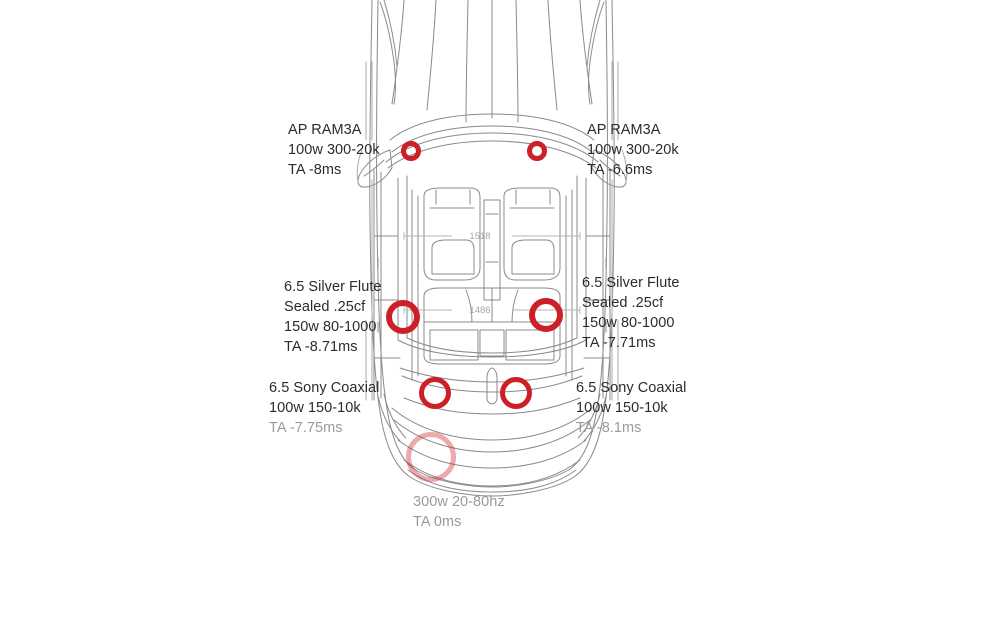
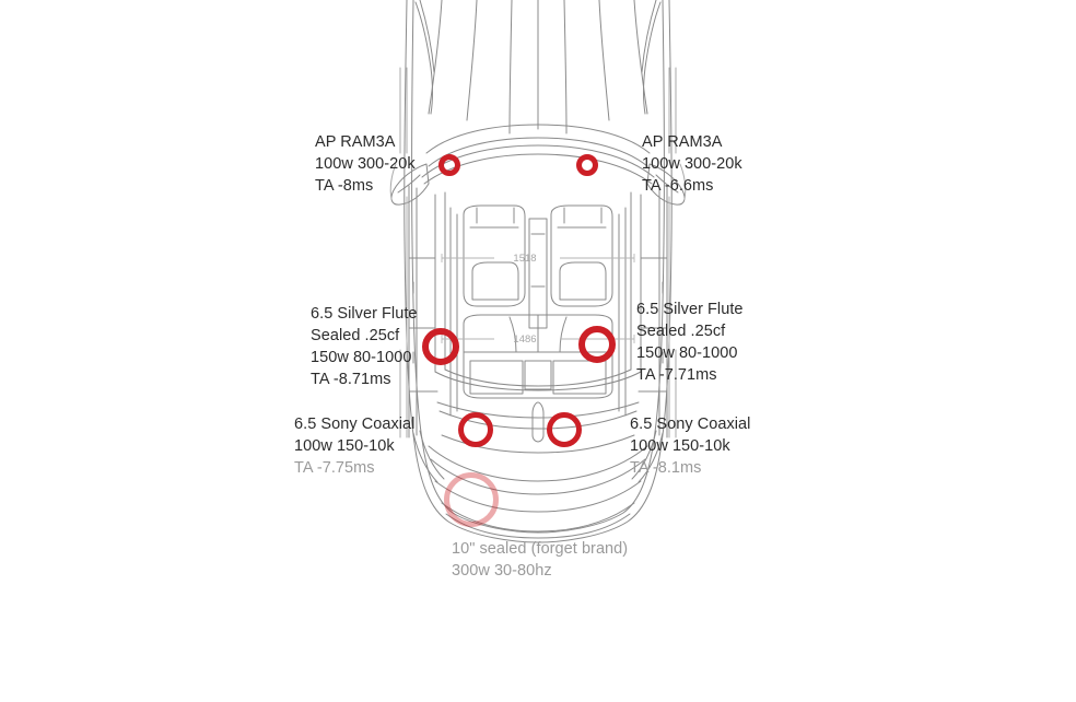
  1518
  1486
  AP RAM3A
  100w 300-20k
  TA -8ms
  AP RAM3A
  100w 300-20k
  TA -6.6ms
  6.5 Silver Flute
  Sealed .25cf
  150w 80-1000
  TA -8.71ms
  6.5 Silver Flute
  Sealed .25cf
  150w 80-1000
  TA -7.71ms
  6.5 Sony Coaxial
  100w 150-10k
  TA -7.75ms
  6.5 Sony Coaxial
  100w 150-10k
  TA -8.1ms
+ 10" sealed (forget brand)
- 300w 20-80hz
+ 300w 30-80hz
- TA 0ms
